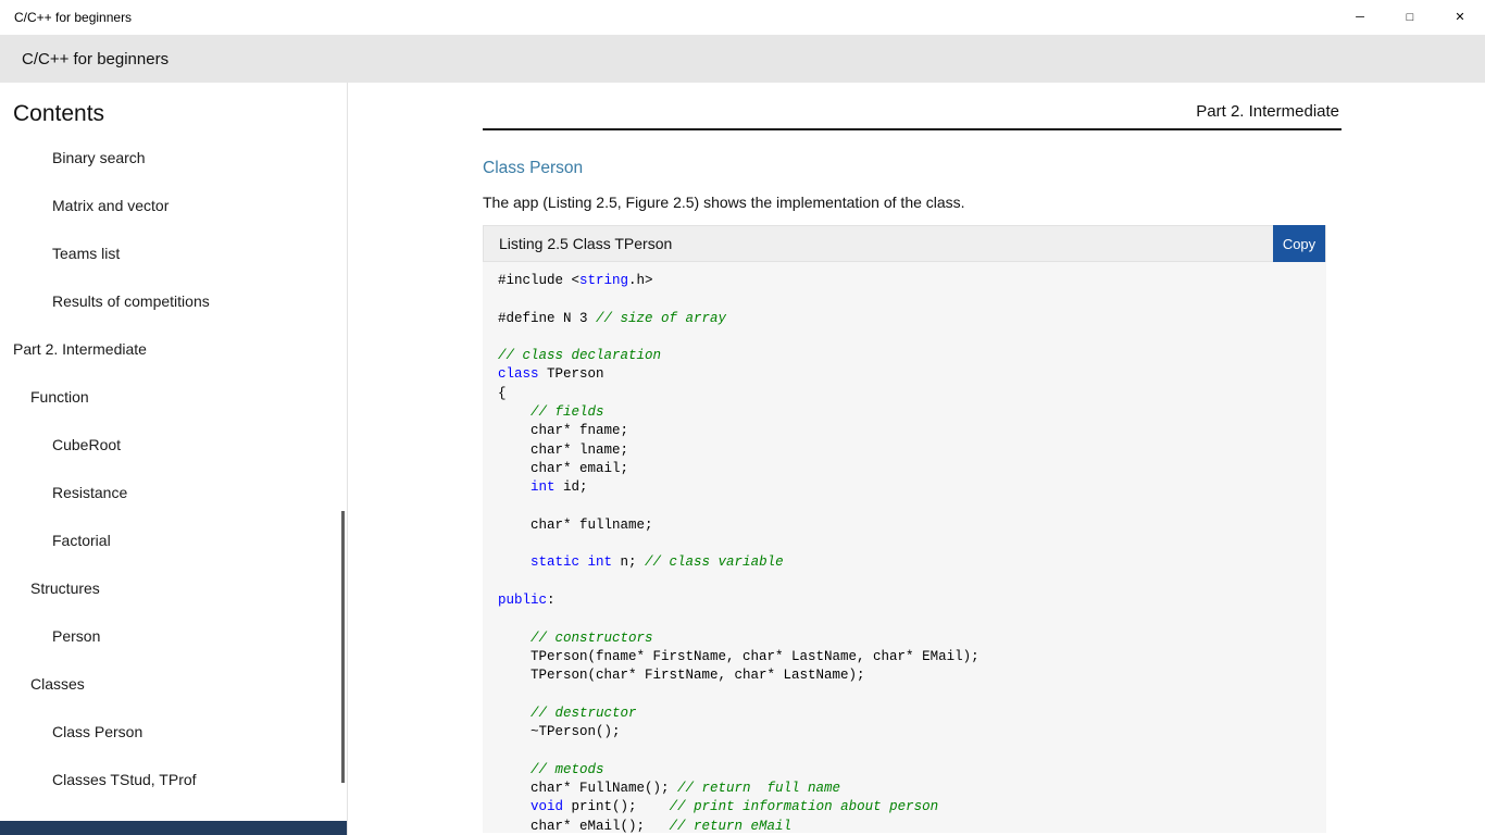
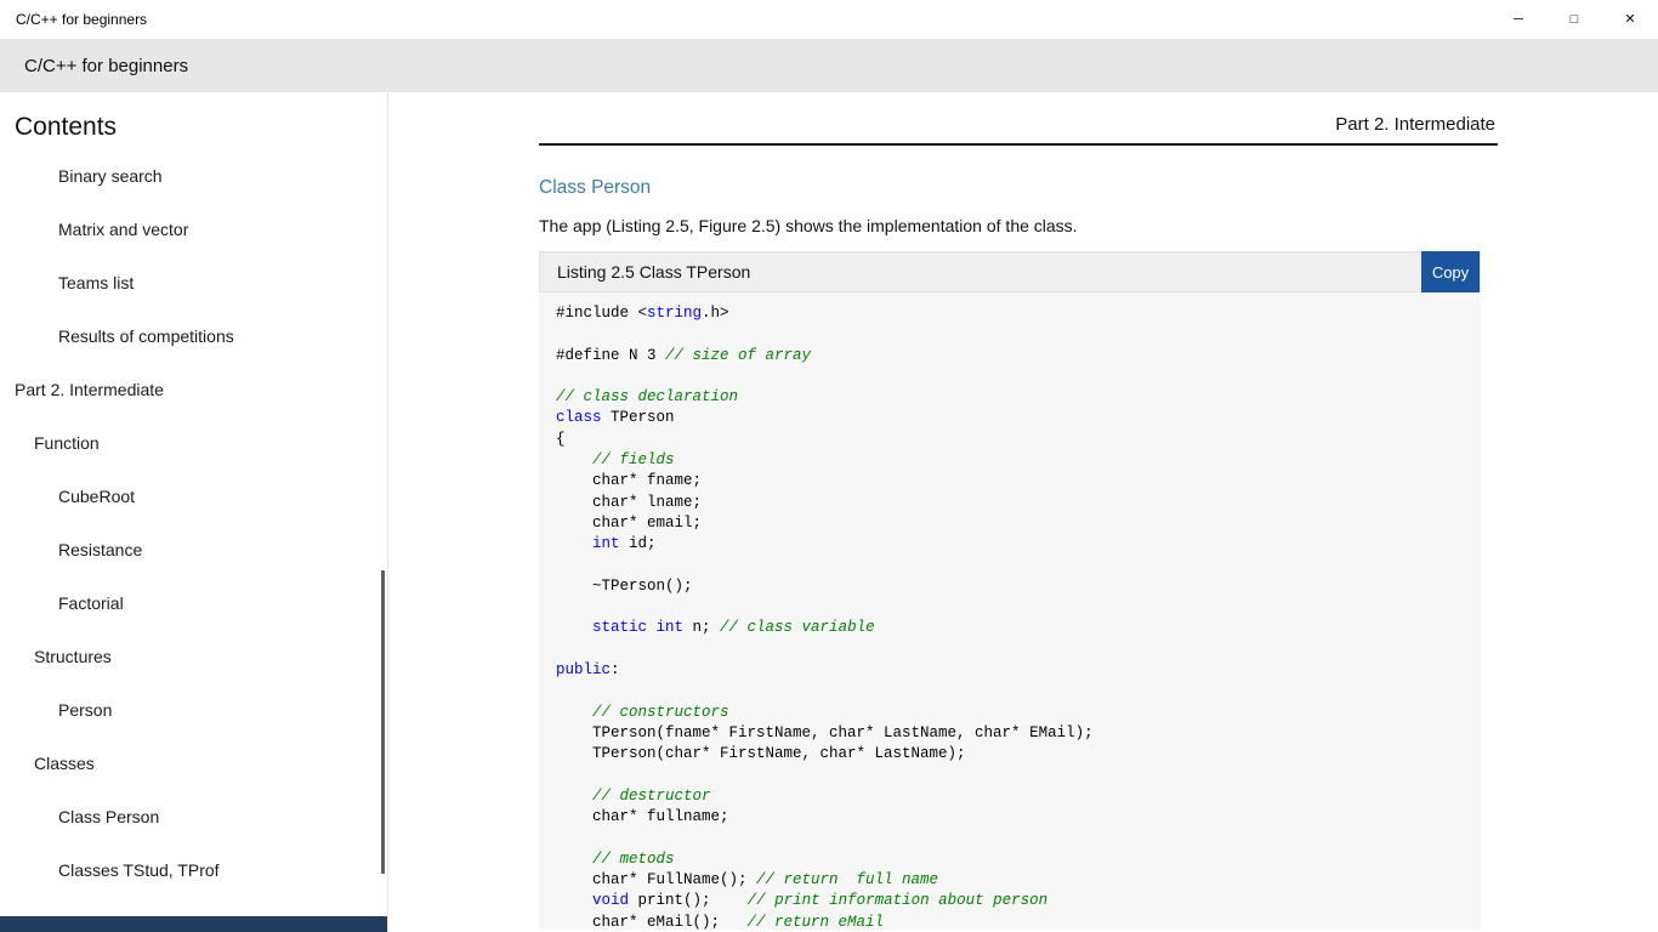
  C/C++ for beginners
  ─
  □
  ✕
  C/C++ for beginners
  Contents
  Binary search
  Matrix and vector
  Teams list
  Results of competitions
  Part 2. Intermediate
  Function
  CubeRoot
  Resistance
  Factorial
  Structures
  Person
  Classes
  Class Person
  Classes TStud, TProf
  Part 2. Intermediate
  Class Person
  The app (Listing 2.5, Figure 2.5) shows the implementation of the class.
  Listing 2.5 Class TPerson
  Copy
  #include <string.h>
  #define N 3 // size of array
  // class declaration
  class TPerson
  {
  // fields
  char* fname;
  char* lname;
  char* email;
  int id;
- char* fullname;
+ ~TPerson();
  static int n; // class variable
  public:
  // constructors
  TPerson(fname* FirstName, char* LastName, char* EMail);
  TPerson(char* FirstName, char* LastName);
  // destructor
- ~TPerson();
+ char* fullname;
  // metods
  char* FullName(); // return full name
  void print(); // print information about person
  char* eMail(); // return eMail
